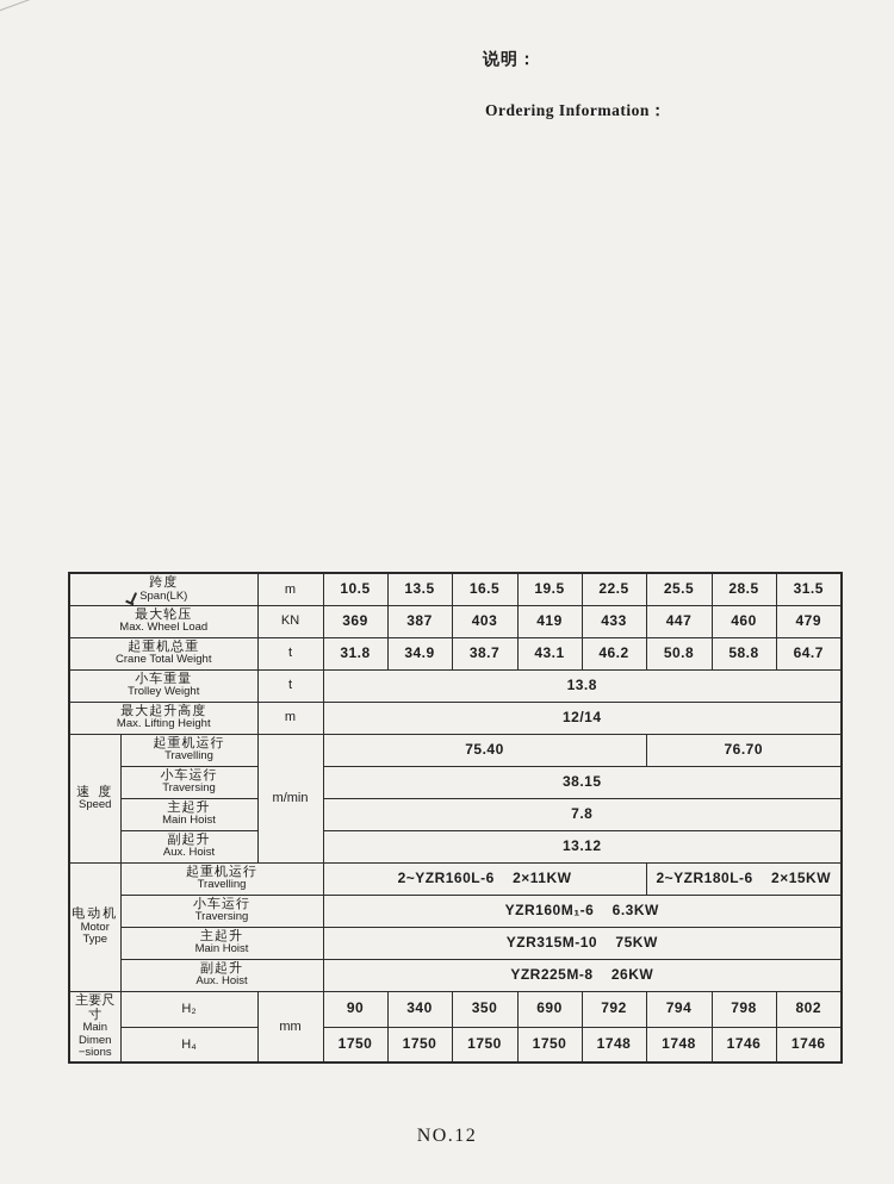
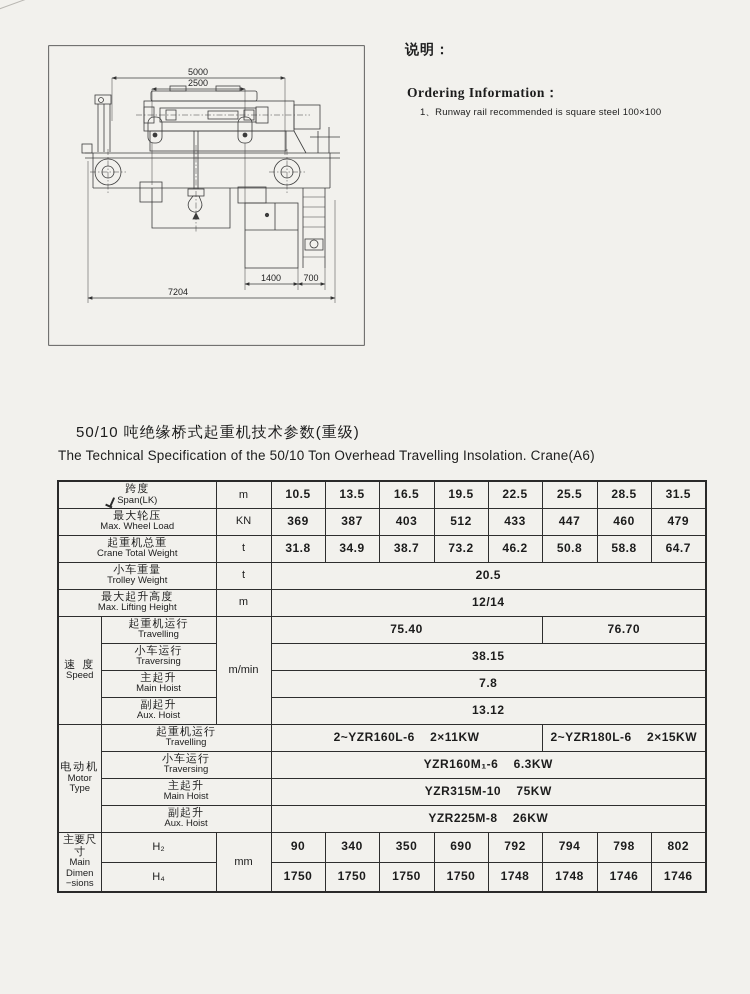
+ 5000
+ 2500
+ 1400
+ 700
+ 7204
  说明：
  Ordering Information：
+ 1、Runway rail recommended is square steel 100×100
+ 50/10 吨绝缘桥式起重机技术参数(重级)
+ The Technical Specification of the 50/10 Ton Overhead Travelling Insolation. Crane(A6)
  跨度 Span(LK)	m	10.5	13.5	16.5	19.5	22.5	25.5	28.5	31.5
- 最大轮压 Max. Wheel Load	KN	369	387	403	419	433	447	460	479
+ 最大轮压 Max. Wheel Load	KN	369	387	403	512	433	447	460	479
- 起重机总重 Crane Total Weight	t	31.8	34.9	38.7	43.1	46.2	50.8	58.8	64.7
+ 起重机总重 Crane Total Weight	t	31.8	34.9	38.7	73.2	46.2	50.8	58.8	64.7
- 小车重量 Trolley Weight	t	13.8
+ 小车重量 Trolley Weight	t	20.5
  最大起升高度 Max. Lifting Height	m	12/14
  速 度 Speed	起重机运行 Travelling	m/min	75.40	76.70
  小车运行 Traversing	38.15
  主起升 Main Hoist	7.8
  副起升 Aux. Hoist	13.12
  电动机 Motor Type	起重机运行 Travelling	2~YZR160L-6 2×11KW	2~YZR180L-6 2×15KW
  小车运行 Traversing	YZR160M₁-6 6.3KW
  主起升 Main Hoist	YZR315M-10 75KW
  副起升 Aux. Hoist	YZR225M-8 26KW
  主要尺寸 Main Dimen −sions	H₂	mm	90	340	350	690	792	794	798	802
  H₄	1750	1750	1750	1750	1748	1748	1746	1746
- NO.12
